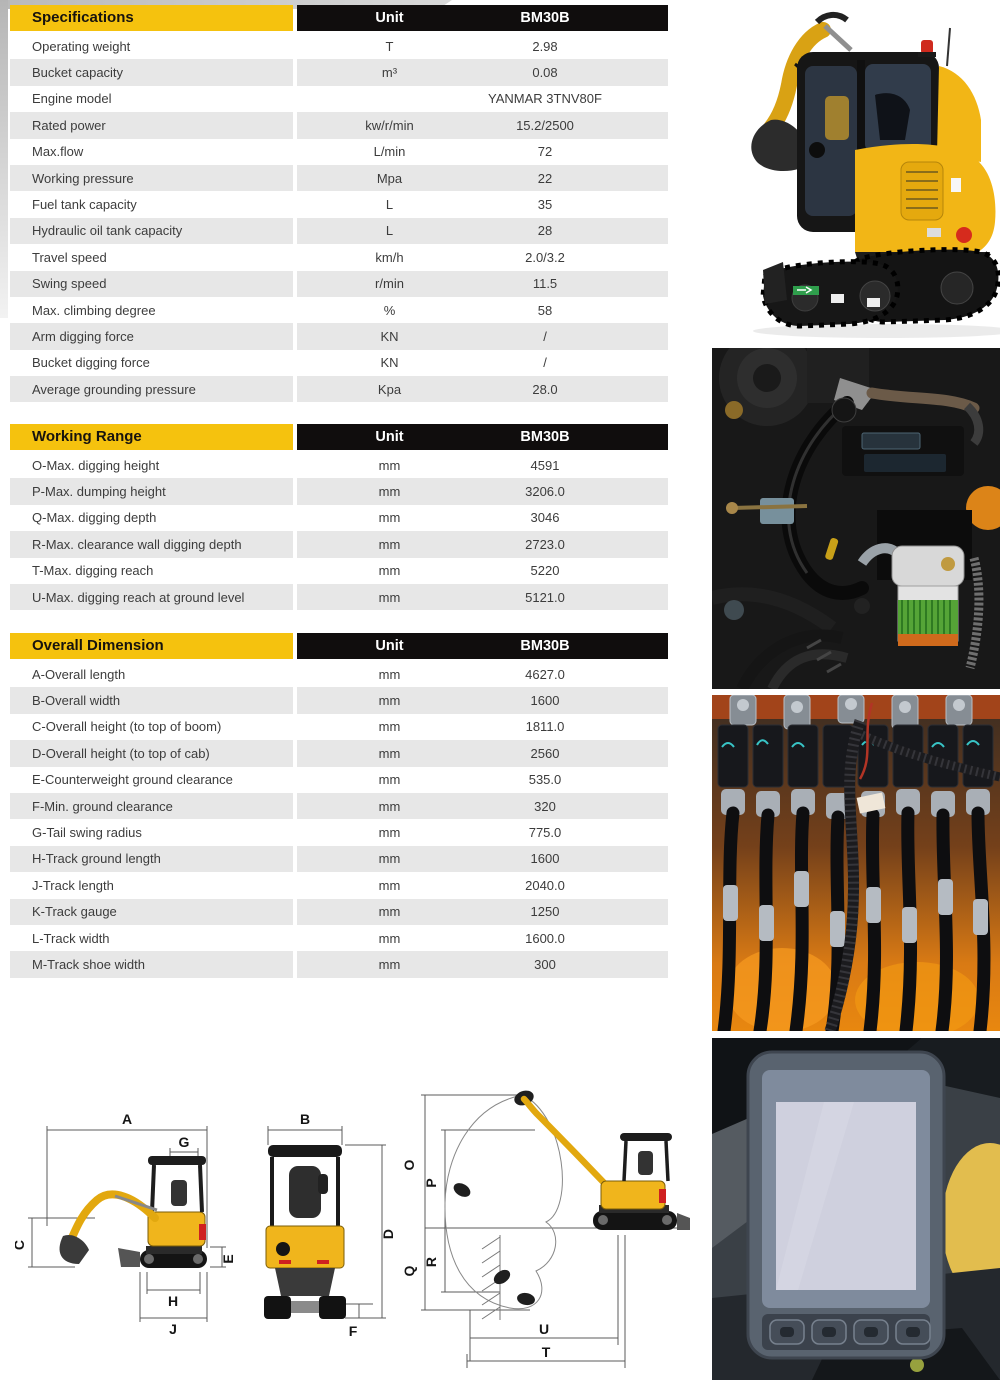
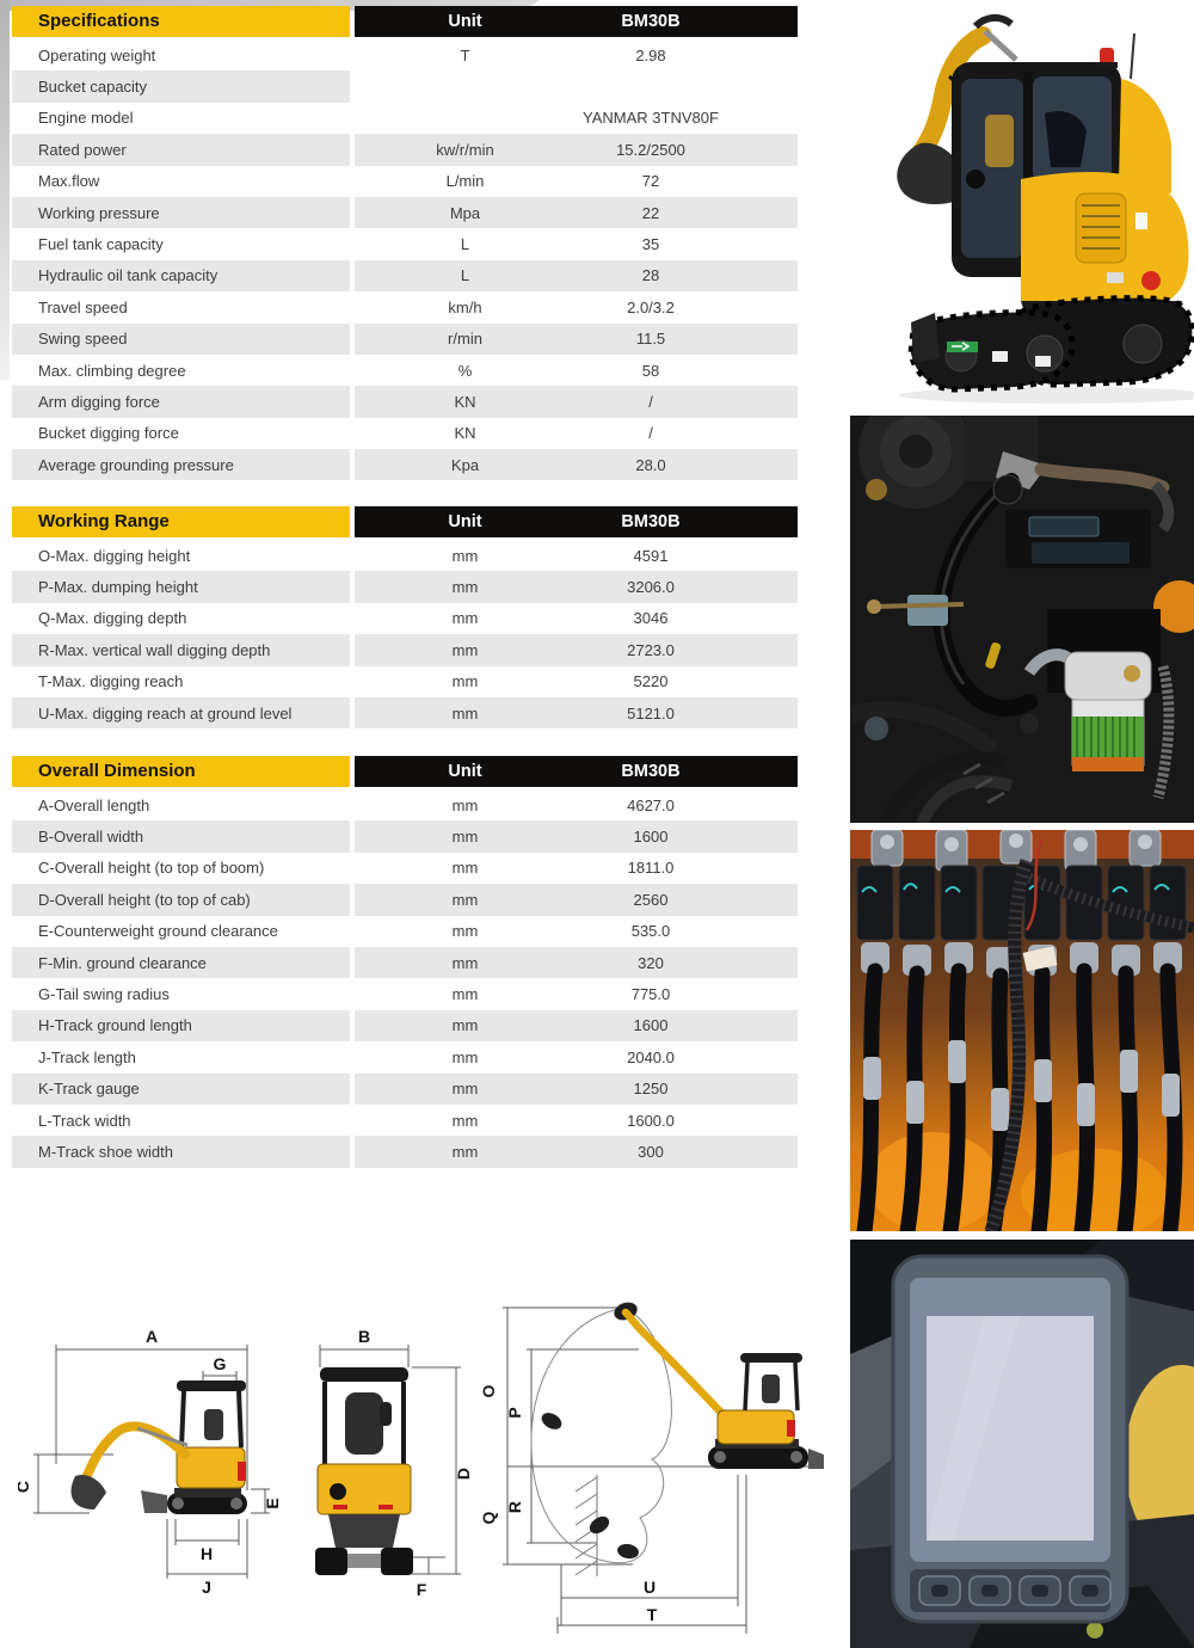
  Specifications
  Unit
  BM30B
  Operating weight
  T
  2.98
  Bucket capacity
- m³
- 0.08
  Engine model
  YANMAR 3TNV80F
  Rated power
  kw/r/min
  15.2/2500
  Max.flow
  L/min
  72
  Working pressure
  Mpa
  22
  Fuel tank capacity
  L
  35
  Hydraulic oil tank capacity
  L
  28
  Travel speed
  km/h
  2.0/3.2
  Swing speed
  r/min
  11.5
  Max. climbing degree
  %
  58
  Arm digging force
  KN
  /
  Bucket digging force
  KN
  /
  Average grounding pressure
  Kpa
  28.0
  Working Range
  Unit
  BM30B
  O-Max. digging height
  mm
  4591
  P-Max. dumping height
  mm
  3206.0
  Q-Max. digging depth
  mm
  3046
- R-Max. clearance wall digging depth
+ R-Max. vertical wall digging depth
  mm
  2723.0
  T-Max. digging reach
  mm
  5220
  U-Max. digging reach at ground level
  mm
  5121.0
  Overall Dimension
  Unit
  BM30B
  A-Overall length
  mm
  4627.0
  B-Overall width
  mm
  1600
  C-Overall height (to top of boom)
  mm
  1811.0
  D-Overall height (to top of cab)
  mm
  2560
  E-Counterweight ground clearance
  mm
  535.0
  F-Min. ground clearance
  mm
  320
  G-Tail swing radius
  mm
  775.0
  H-Track ground length
  mm
  1600
  J-Track length
  mm
  2040.0
  K-Track gauge
  mm
  1250
  L-Track width
  mm
  1600.0
  M-Track shoe width
  mm
  300
  A
  G
  H
  J
  B
  F
  U
  T
